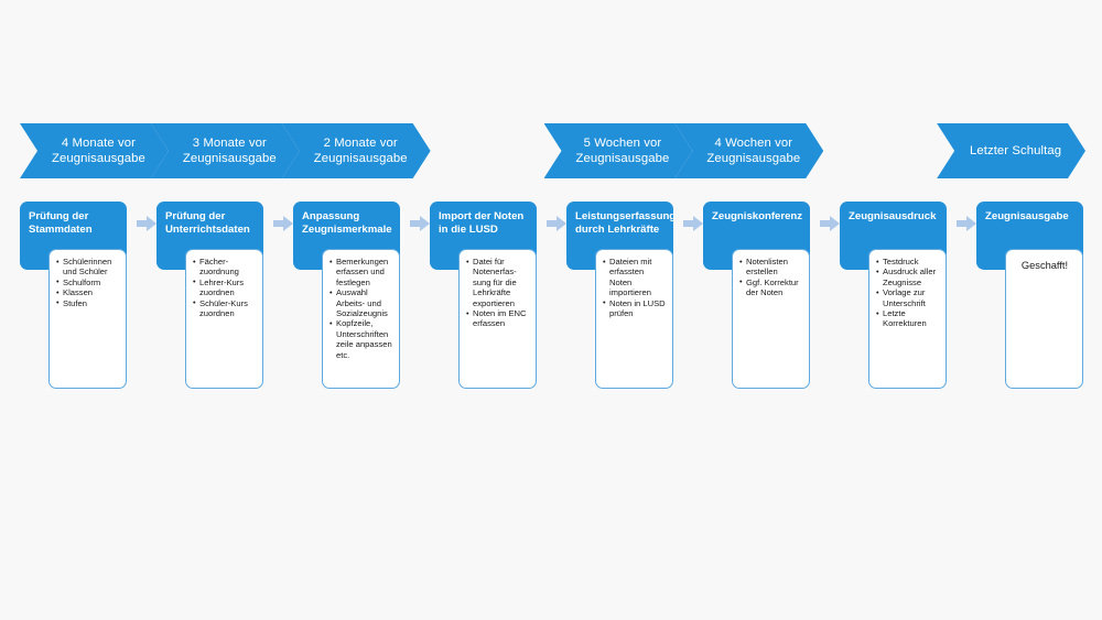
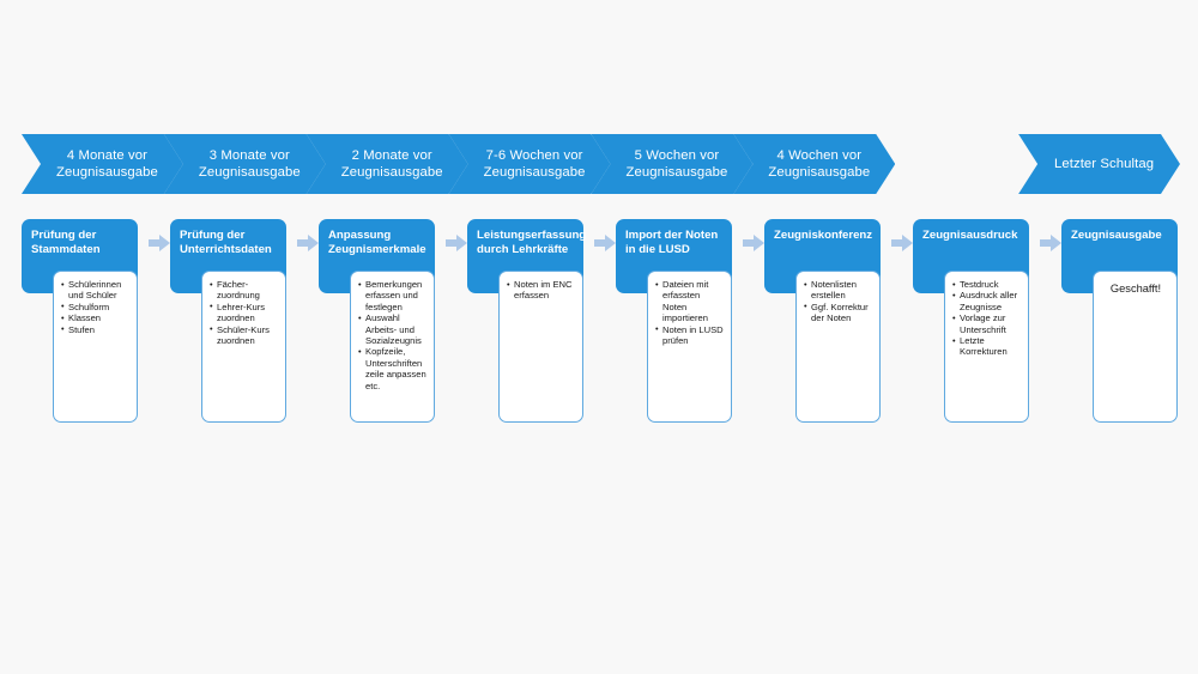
  4 Monate vor Zeugnisausgabe
  3 Monate vor Zeugnisausgabe
  2 Monate vor Zeugnisausgabe
+ 7-6 Wochen vor Zeugnisausgabe
  5 Wochen vor Zeugnisausgabe
  4 Wochen vor Zeugnisausgabe
  Letzter Schultag
  Prüfung der Stammdaten
  Schülerinnen und Schüler
  Schulform
  Klassen
  Stufen
  Prüfung der Unterrichtsdaten
  Fächer-zuordnung
  Lehrer-Kurs zuordnen
  Schüler-Kurs zuordnen
  Anpassung Zeugnismerkmale
  Bemerkungen erfassen und festlegen
  Auswahl Arbeits- und Sozialzeugnis
  Kopfzeile, Unterschriften zeile anpassen etc.
- Import der Noten in die LUSD
+ Leistungserfassung durch Lehrkräfte
- Datei für Notenerfas-sung für die Lehrkräfte exportieren
  Noten im ENC erfassen
- Leistungserfassung durch Lehrkräfte
+ Import der Noten in die LUSD
  Dateien mit erfassten Noten importieren
  Noten in LUSD prüfen
  Zeugniskonferenz
  Notenlisten erstellen
  Ggf. Korrektur der Noten
  Zeugnisausdruck
  Testdruck
  Ausdruck aller Zeugnisse
  Vorlage zur Unterschrift
  Letzte Korrekturen
  Zeugnisausgabe
  Geschafft!
